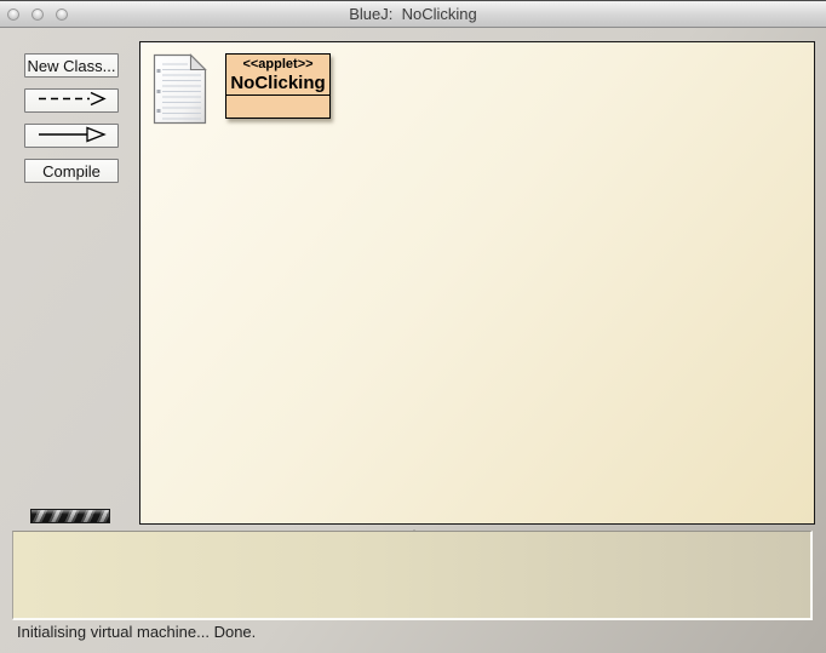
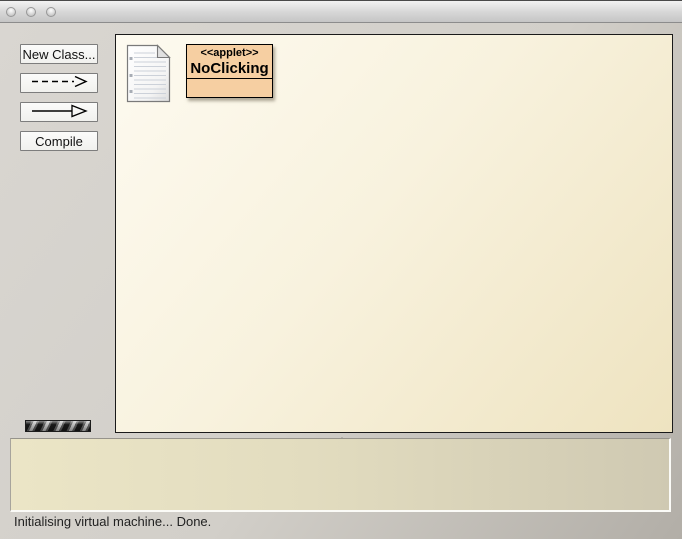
- BlueJ: NoClicking
  New Class...
  Compile
  <<applet>>
  NoClicking
  Initialising virtual machine... Done.
